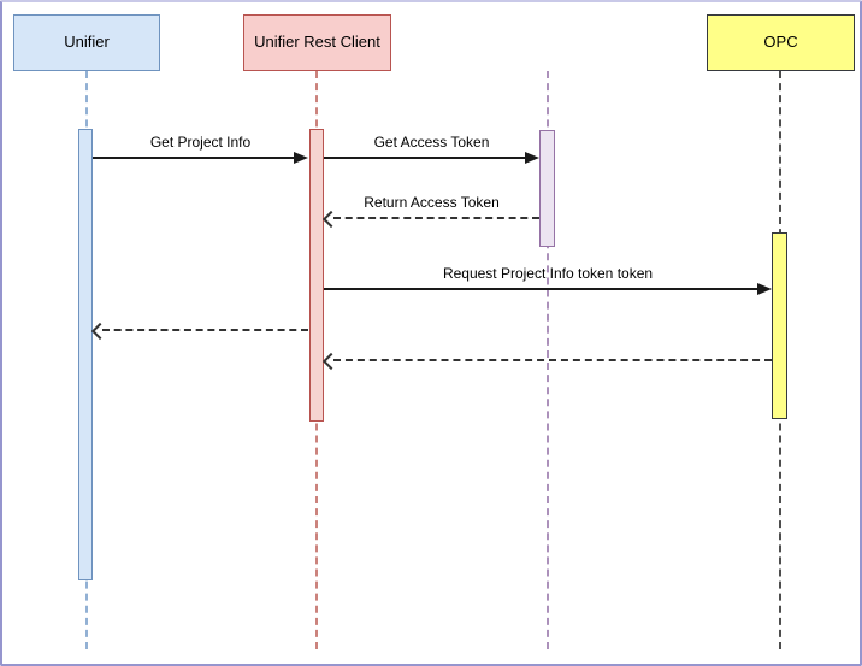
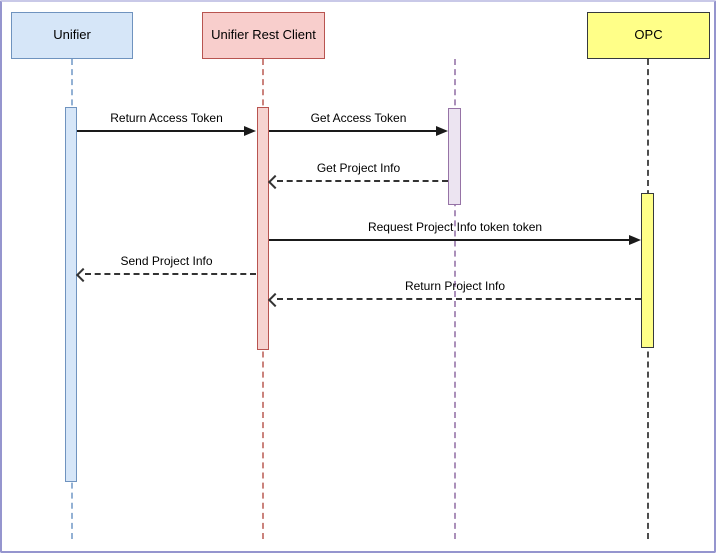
  Unifier
  Unifier Rest Client
  OPC
- Get Project Info
+ Return Access Token
  Get Access Token
- Return Access Token
+ Get Project Info
  Request Project Info token token
+ Send Project Info
+ Return Project Info
